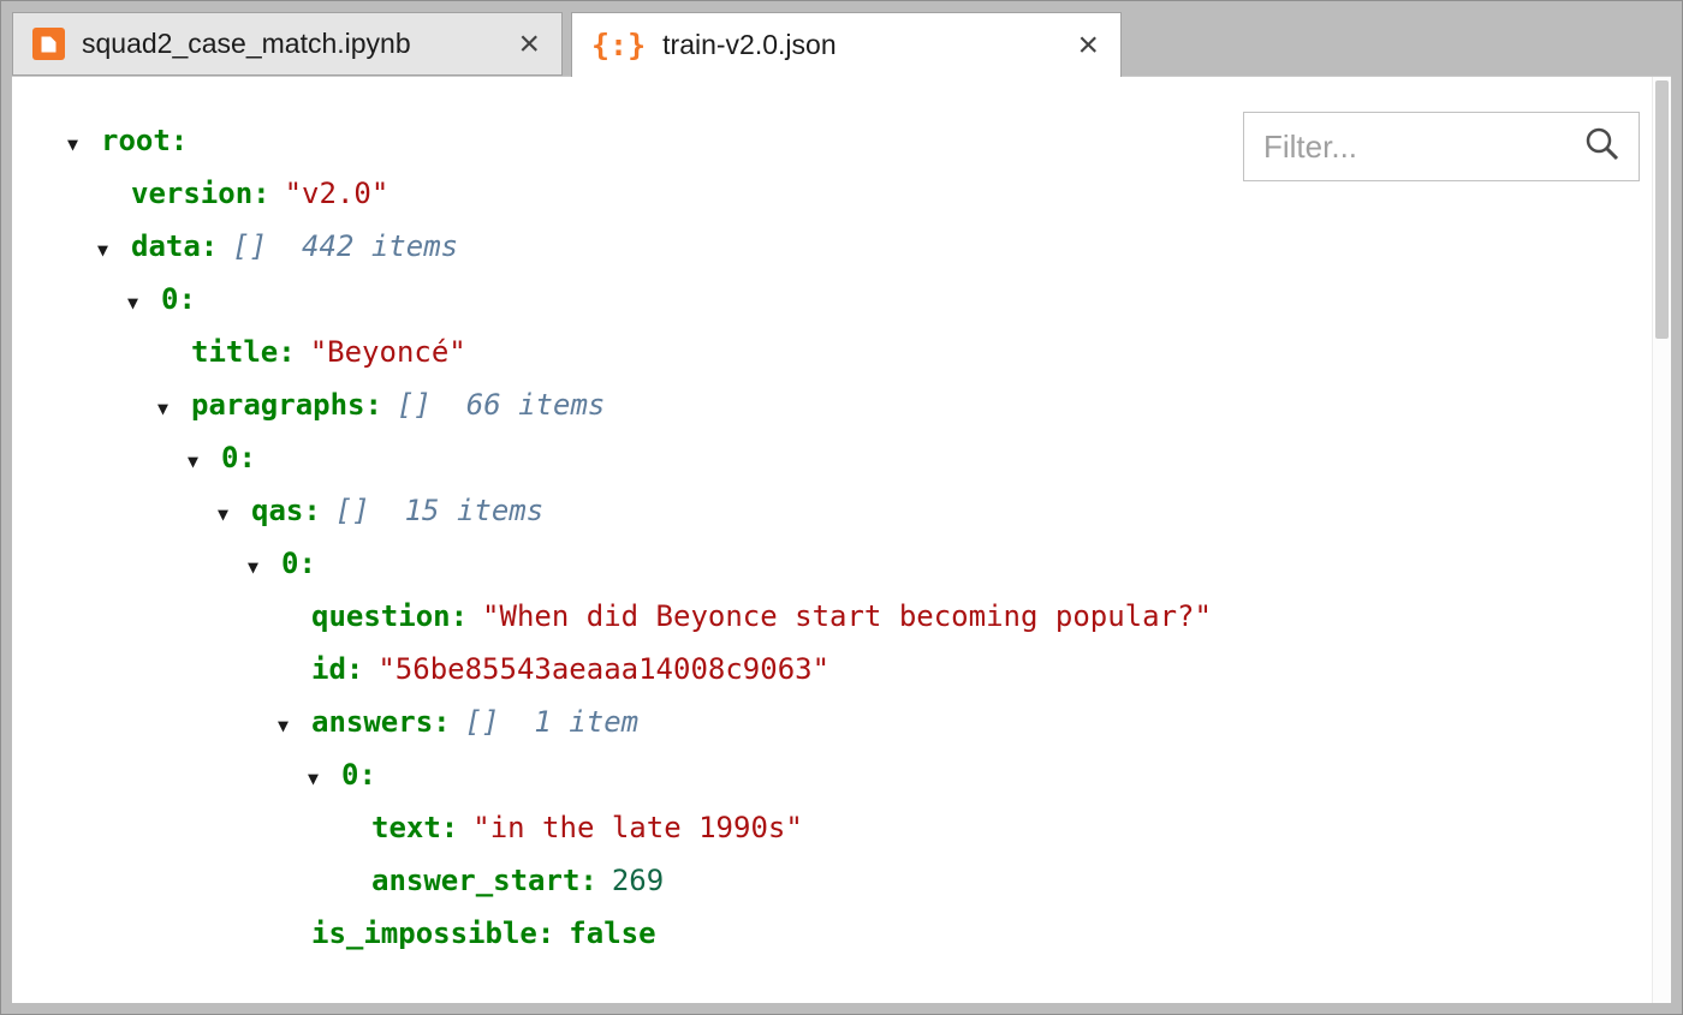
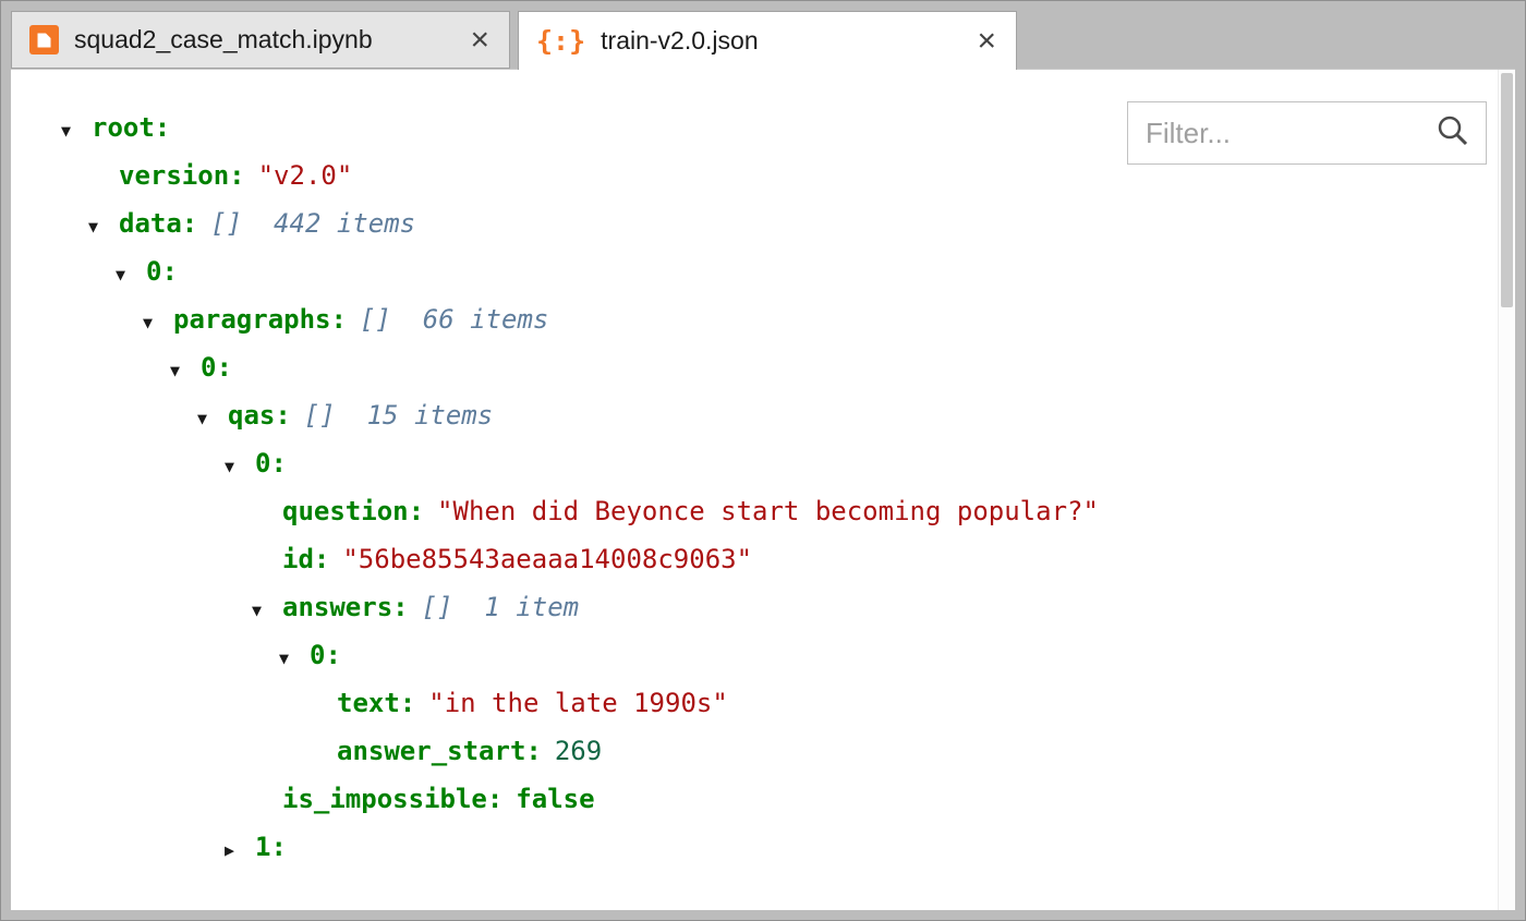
  squad2_case_match.ipynb
  ×
  {:}
  train-v2.0.json
  ×
  ▼ root:
  version: "v2.0"
  ▼ data: [] 442 items
  ▼ 0:
- title: "Beyoncé"
  ▼ paragraphs: [] 66 items
  ▼ 0:
  ▼ qas: [] 15 items
  ▼ 0:
  question: "When did Beyonce start becoming popular?"
  id: "56be85543aeaaa14008c9063"
  ▼ answers: [] 1 item
  ▼ 0:
  text: "in the late 1990s"
  answer_start: 269
  is_impossible: false
+ ▶ 1:
  Filter...
